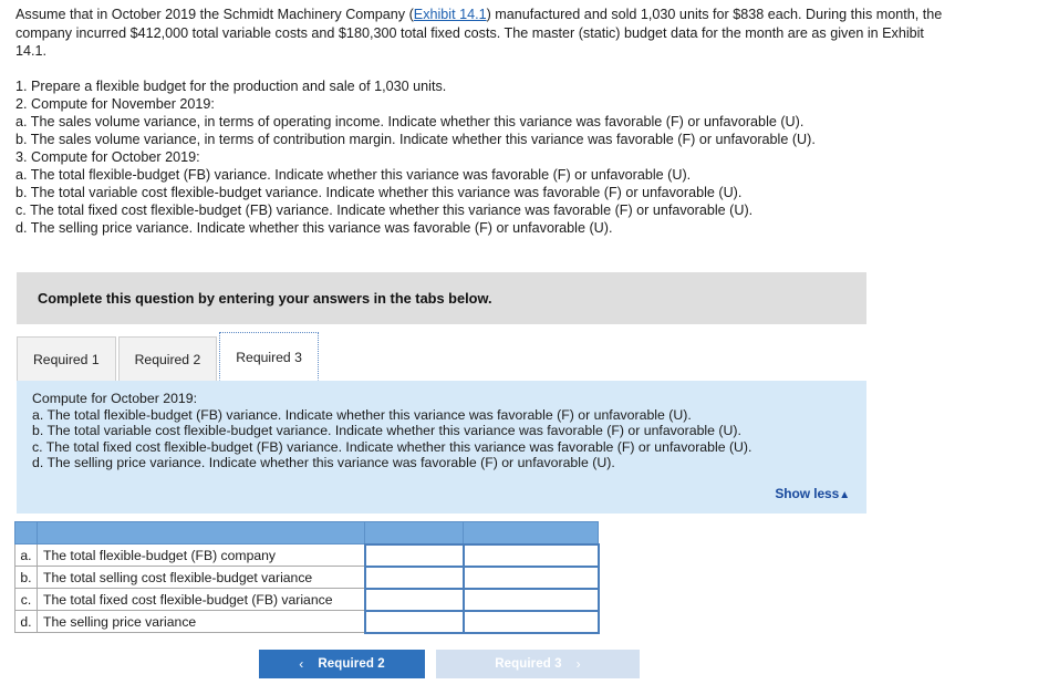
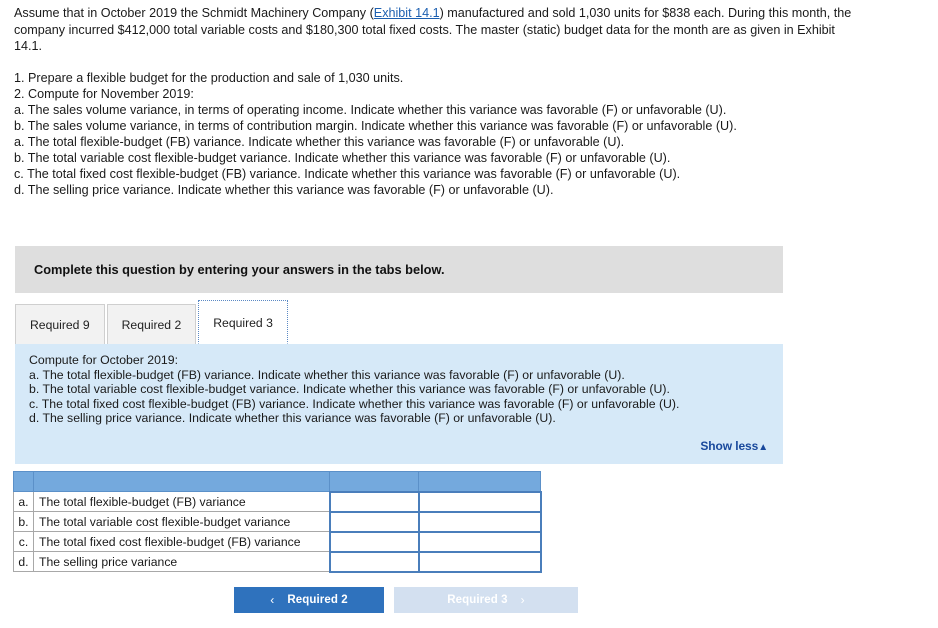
  Assume that in October 2019 the Schmidt Machinery Company (Exhibit 14.1) manufactured and sold 1,030 units for $838 each. During this month, the company incurred $412,000 total variable costs and $180,300 total fixed costs. The master (static) budget data for the month are as given in Exhibit 14.1.
  1. Prepare a flexible budget for the production and sale of 1,030 units.
  2. Compute for November 2019:
  a. The sales volume variance, in terms of operating income. Indicate whether this variance was favorable (F) or unfavorable (U).
  b. The sales volume variance, in terms of contribution margin. Indicate whether this variance was favorable (F) or unfavorable (U).
- 3. Compute for October 2019:
  a. The total flexible-budget (FB) variance. Indicate whether this variance was favorable (F) or unfavorable (U).
  b. The total variable cost flexible-budget variance. Indicate whether this variance was favorable (F) or unfavorable (U).
  c. The total fixed cost flexible-budget (FB) variance. Indicate whether this variance was favorable (F) or unfavorable (U).
  d. The selling price variance. Indicate whether this variance was favorable (F) or unfavorable (U).
  Complete this question by entering your answers in the tabs below.
- Required 1
+ Required 9
  Required 2
  Required 3
  Compute for October 2019:
  a. The total flexible-budget (FB) variance. Indicate whether this variance was favorable (F) or unfavorable (U).
  b. The total variable cost flexible-budget variance. Indicate whether this variance was favorable (F) or unfavorable (U).
  c. The total fixed cost flexible-budget (FB) variance. Indicate whether this variance was favorable (F) or unfavorable (U).
  d. The selling price variance. Indicate whether this variance was favorable (F) or unfavorable (U).
  Show less▲
- a.	The total flexible-budget (FB) company
+ a.	The total flexible-budget (FB) variance
- b.	The total selling cost flexible-budget variance
+ b.	The total variable cost flexible-budget variance
  c.	The total fixed cost flexible-budget (FB) variance
  d.	The selling price variance
  ‹
  Required 2
  Required 3
  ›
